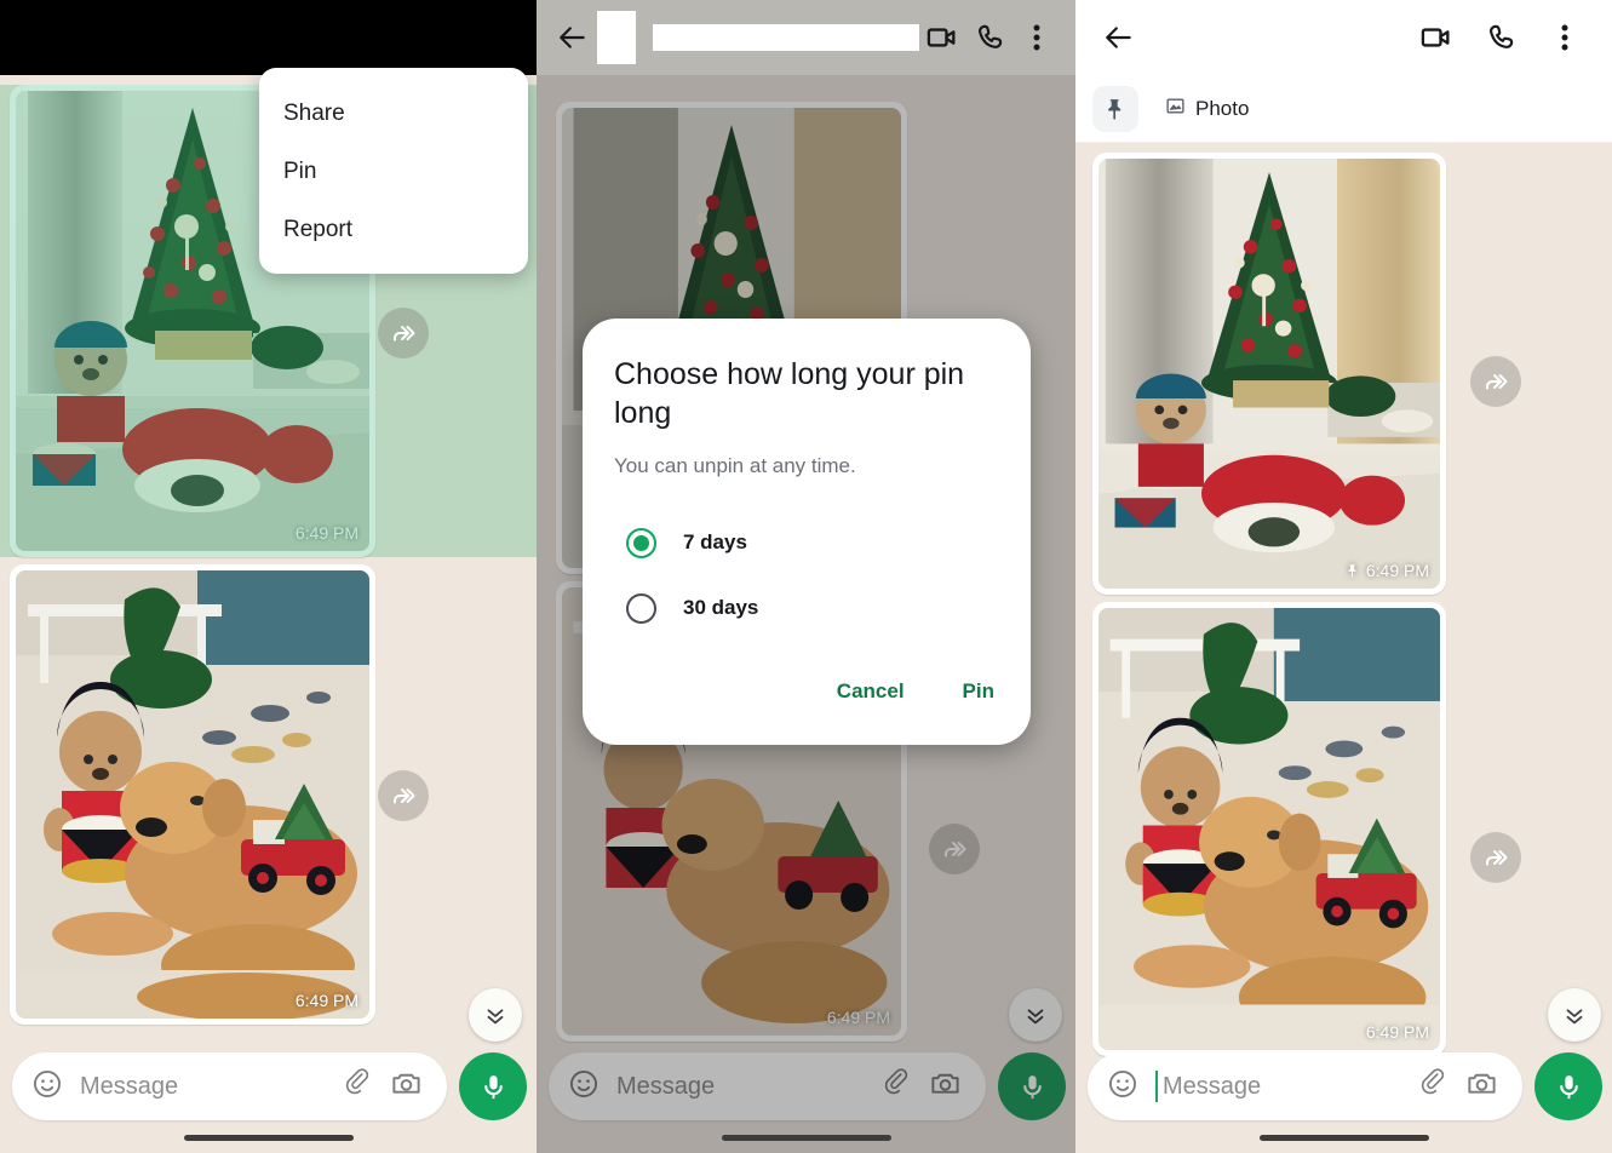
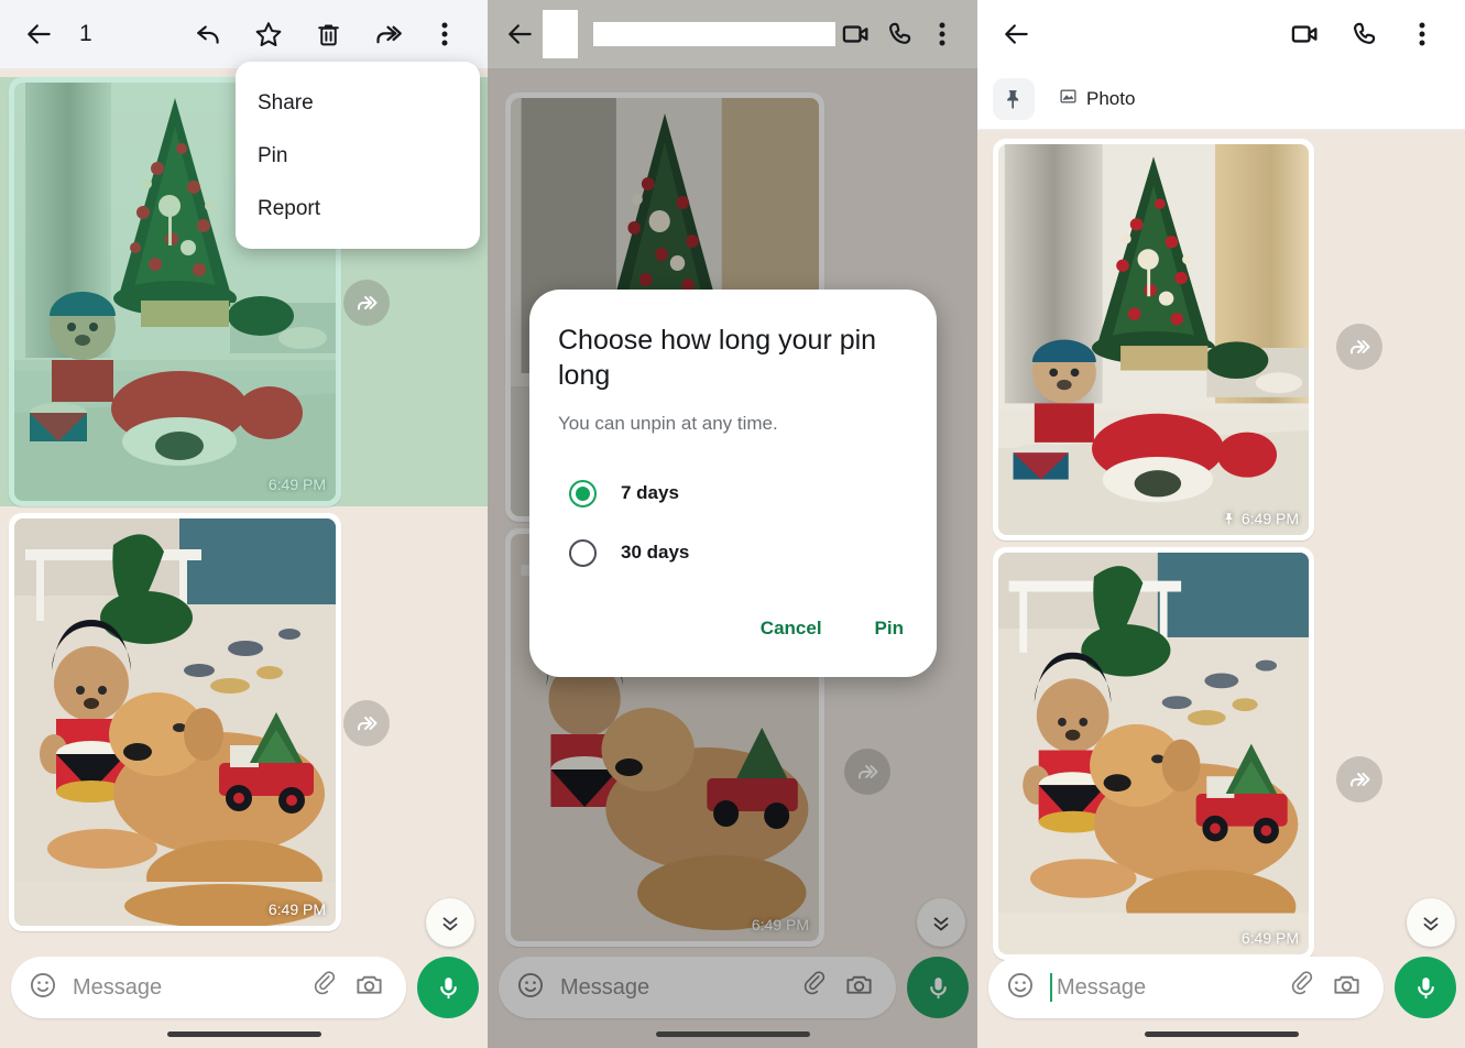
+ 1
  6:49 PM
  6:49 PM
  Message
  Share
  Pin
  Report
  6:49 PM
  Message
  Choose how long your pin long
  You can unpin at any time.
  7 days
  30 days
  Cancel
  Pin
  Photo
  6:49 PM
  6:49 PM
  Message
